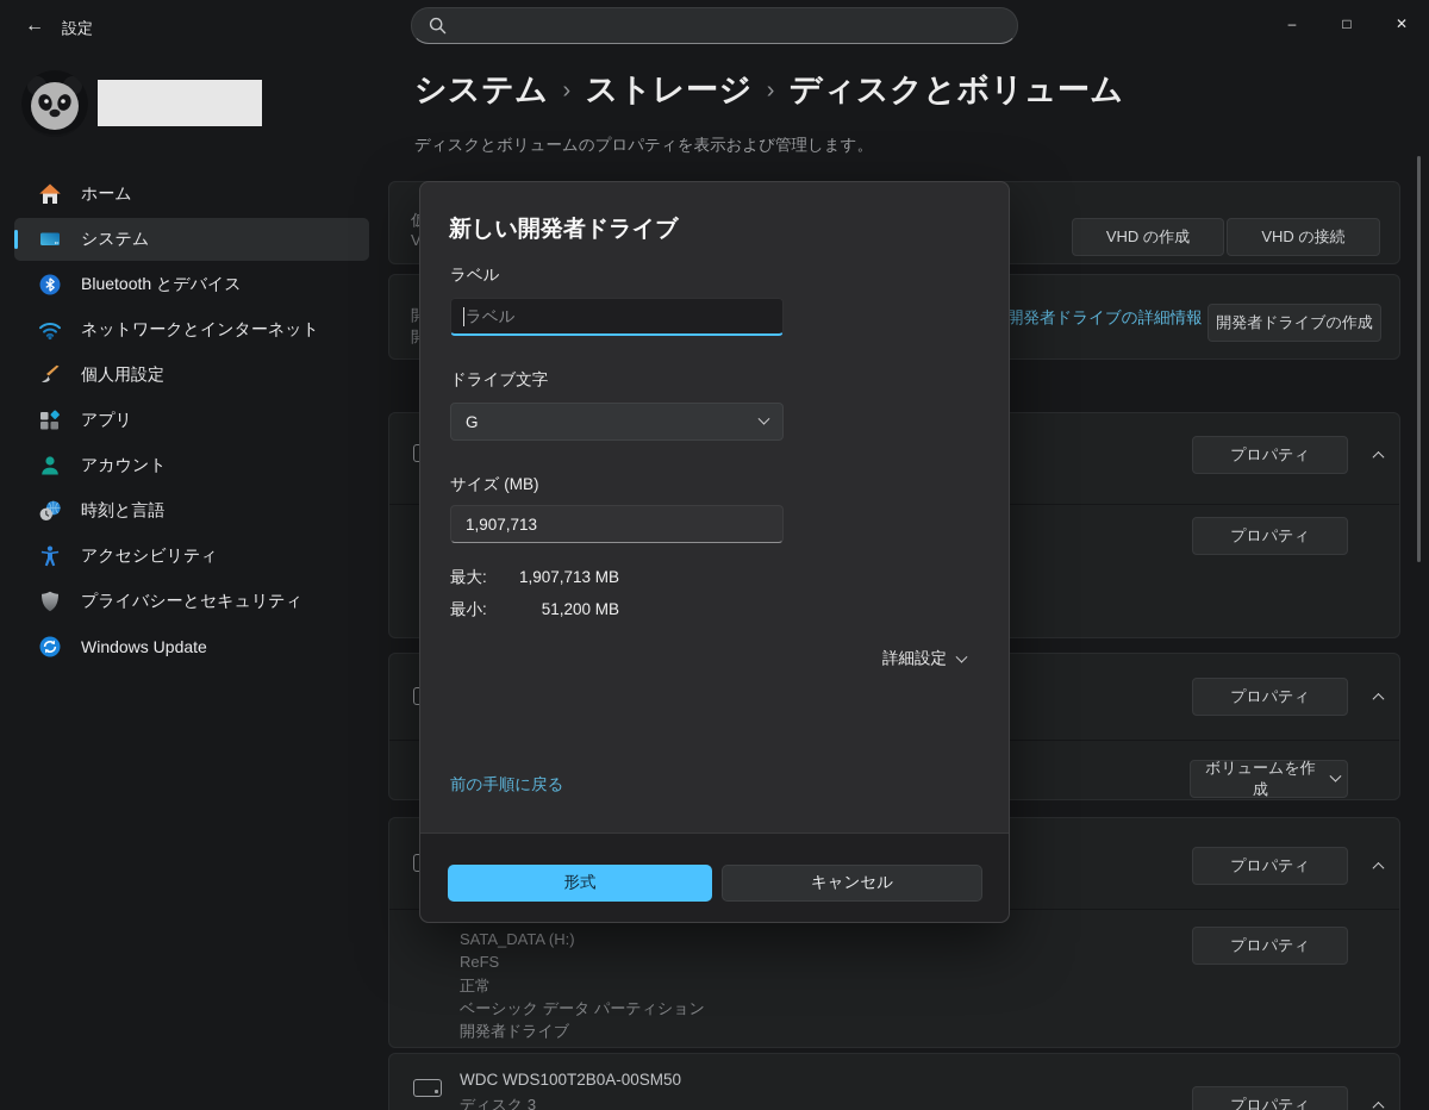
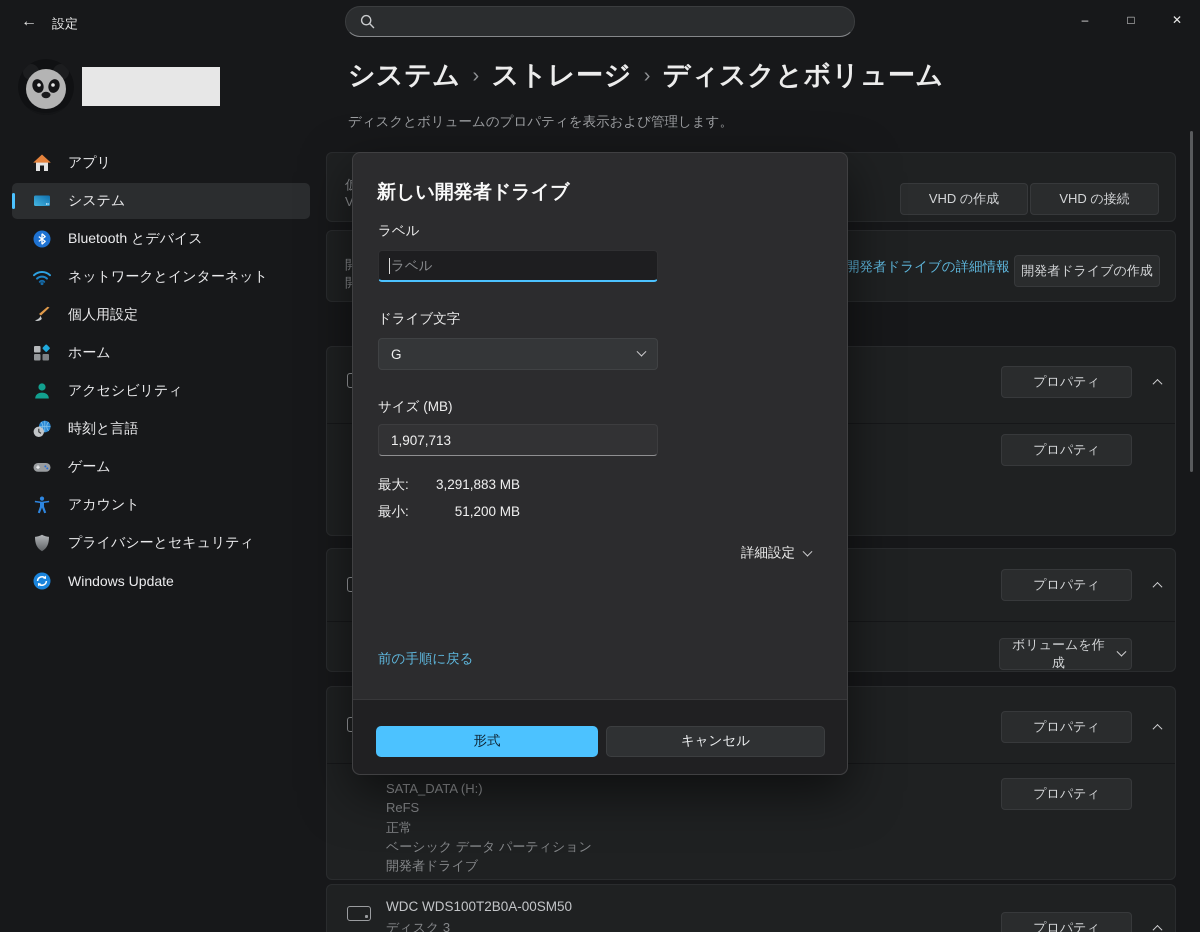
  ←
  設定
  –
  □
  ✕
- ホーム
+ アプリ
  システム
  Bluetooth とデバイス
  ネットワークとインターネット
  個人用設定
- アプリ
+ ホーム
- アカウント
+ アクセシビリティ
  時刻と言語
+ ゲーム
- アクセシビリティ
+ アカウント
  プライバシーとセキュリティ
  Windows Update
  システム › ストレージ › ディスクとボリューム
  ディスクとボリュームのプロパティを表示および管理します。
  VHD の作成
  VHD の接続
  開発者ドライブの詳細情報
  開発者ドライブの作成
  プロパティ
  プロパティ
  プロパティ
  ボリュームを作成
  プロパティ
  SATA_DATA (H:)
  ReFS
  正常
  ベーシック データ パーティション
  開発者ドライブ
  プロパティ
  WDC WDS100T2B0A-00SM50
  ディスク 3
  プロパティ
  新しい開発者ドライブ
  ラベル
  ラベル
  ドライブ文字
  G
  サイズ (MB)
  1,907,713
  最大:
- 1,907,713 MB
+ 3,291,883 MB
  最小:
  51,200 MB
  詳細設定
  前の手順に戻る
  形式
  キャンセル
